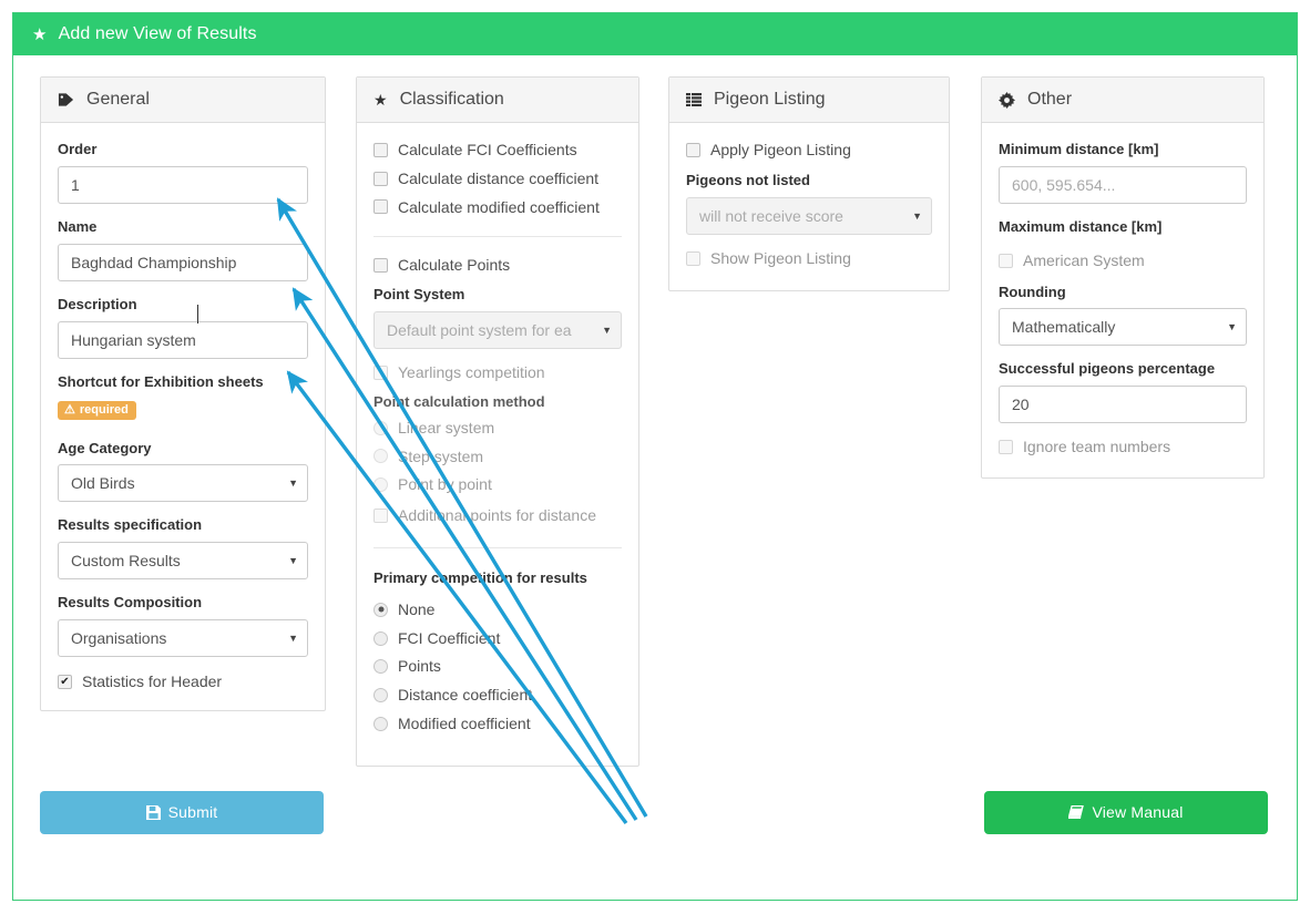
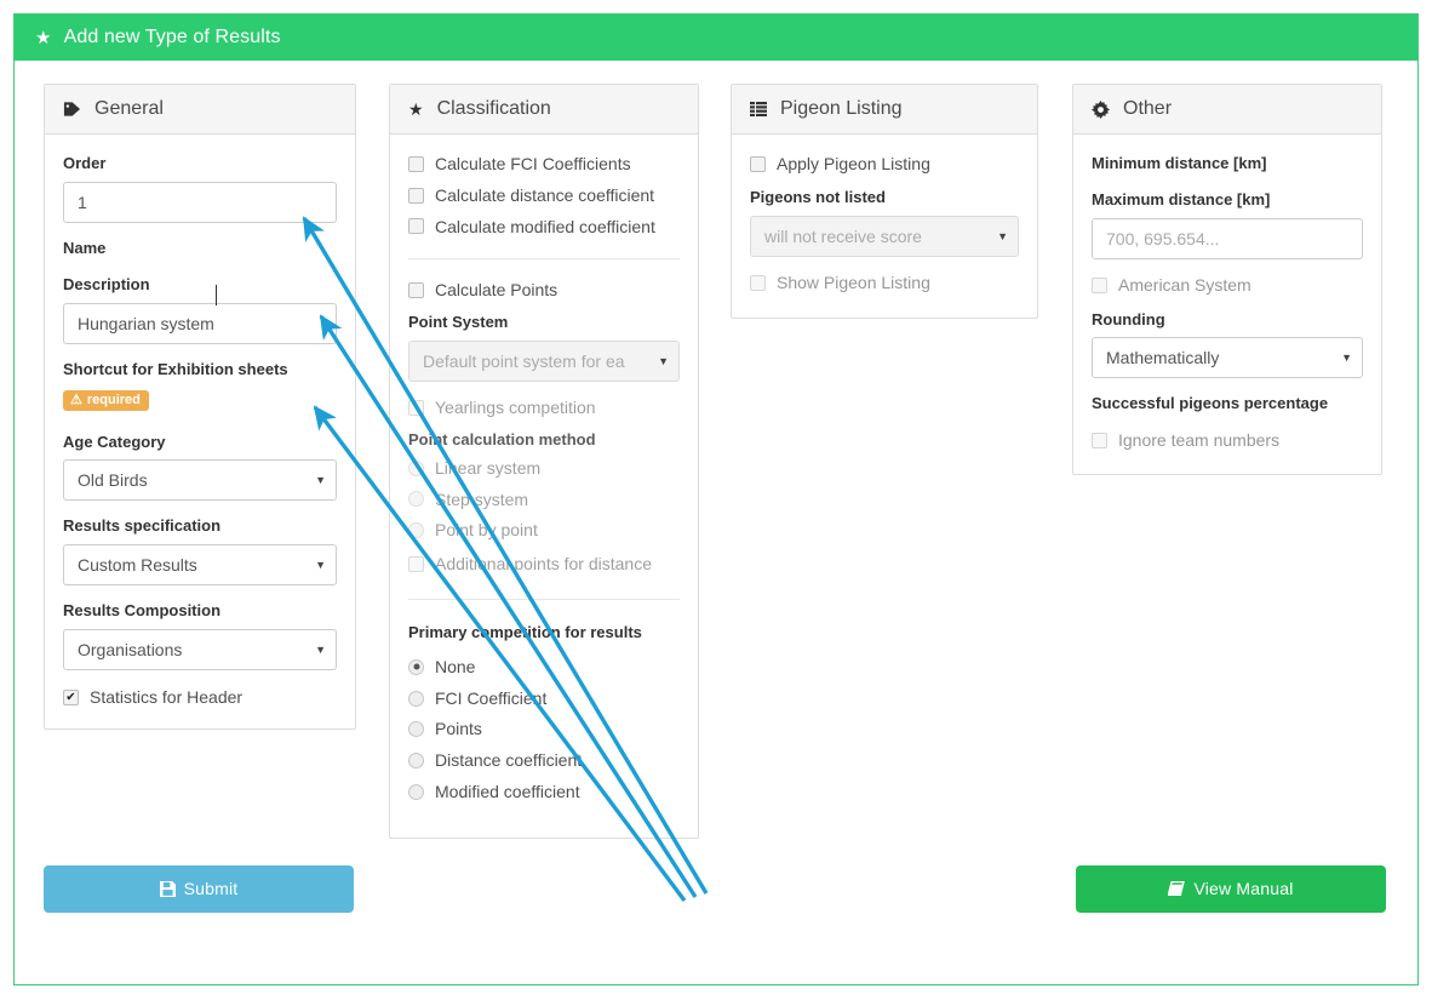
  ★
- Add new View of Results
+ Add new Type of Results
  General
  Order
  1
  Name
- Baghdad Championship
  Description
  Hungarian system
  Shortcut for Exhibition sheets
  ⚠
  required
  Age Category
  Old Birds
  ▼
  Results specification
  Custom Results
  ▼
  Results Composition
  Organisations
  ▼
  Statistics for Header
  ★
  Classification
  Calculate FCI Coefficients
  Calculate distance coefficient
  Calculate modified coefficient
  Calculate Points
  Point System
  Default point system for ea
  ▼
  Yearlings competition
  Poit calculation method
  Liear system
  tep system
  Pont b point
  Additinal points for distance
  Primary cmpeition for results
  None
  FCI Coefficient
  Points
  Distance coefficien
  Modified coefficient
  Pigeon Listing
  Apply Pigeon Listing
  Pigeons not listed
  will not receive score
  ▼
  Show Pigeon Listing
  Other
  Minimum distance [km]
- 600, 595.654...
  Maximum distance [km]
+ 700, 695.654...
  American System
  Rounding
  Mathematically
  ▼
  Successful pigeons percentage
- 20
  Ignore team numbers
  Submit
  View Manual
